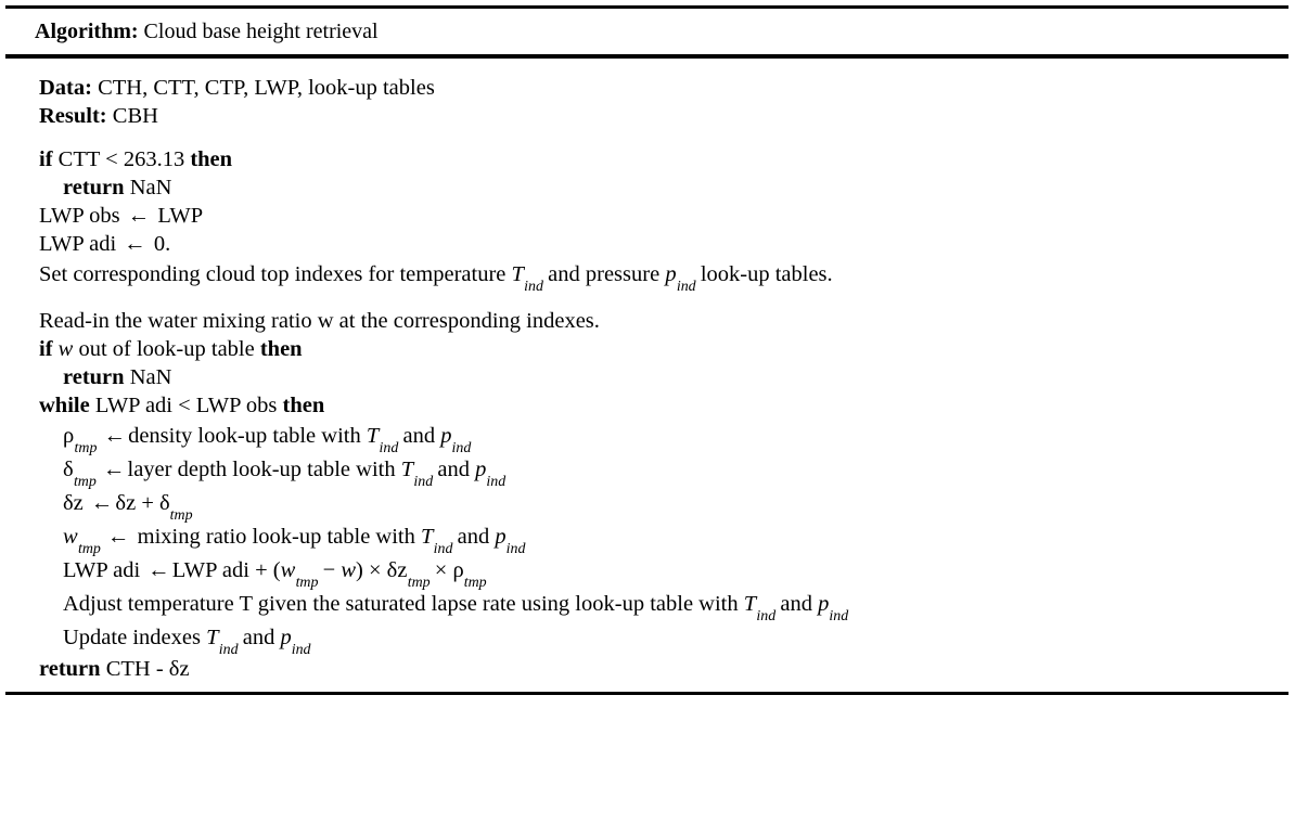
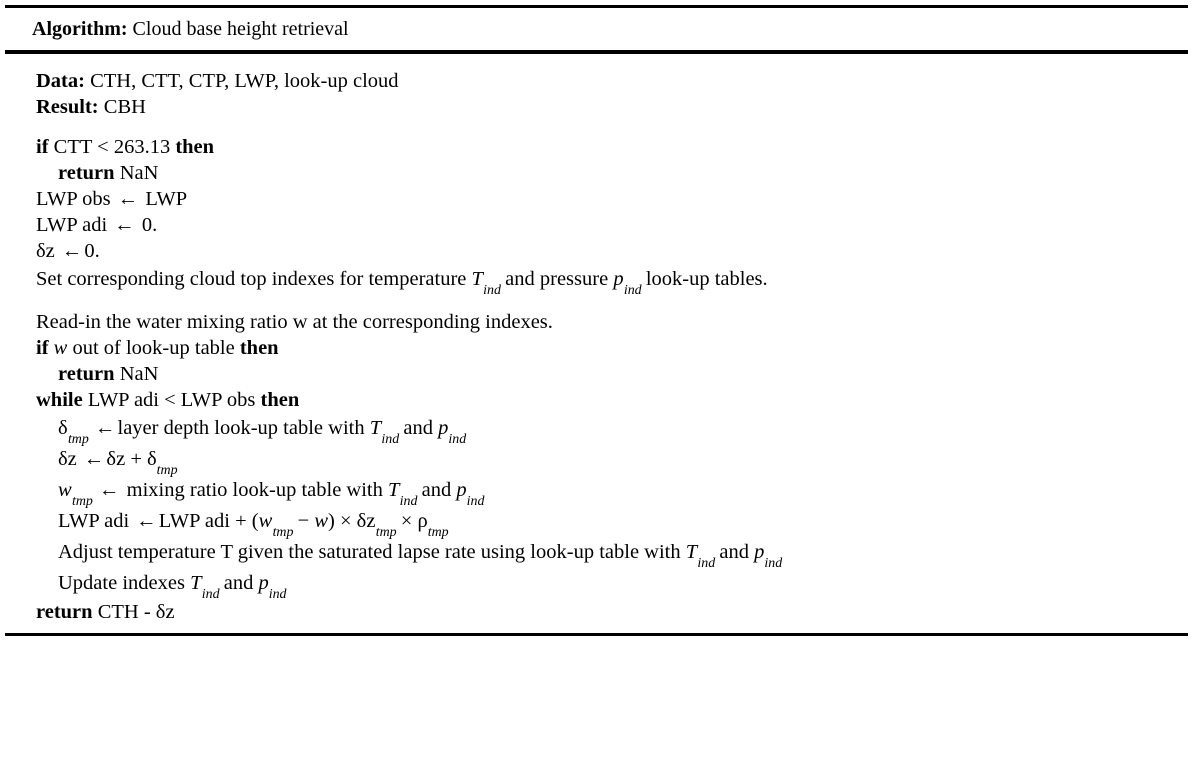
  Algorithm: Cloud base height retrieval
- Data: CTH, CTT, CTP, LWP, look-up tables
+ Data: CTH, CTT, CTP, LWP, look-up cloud
  Result: CBH
  if CTT < 263.13 then
  return NaN
  LWP obs ← LWP
  LWP adi ← 0.
+ δz ←0.
  Set corresponding cloud top indexes for temperature Tindand pressure pindlook-up tables.
  Read-in the water mixing ratio w at the corresponding indexes.
  if w out of look-up table then
  return NaN
  while LWP adi < LWP obs then
- ρtmp←density look-up table with Tindand pind
  δtmp←layer depth look-up table with Tindand pind
  δz ←δz + δtmp
  wtmp← mixing ratio look-up table with Tindand pind
  LWP adi ←LWP adi + (wtmp− w) × δztmp× ρtmp
  Adjust temperature T given the saturated lapse rate using look-up table with Tindand pind
  Update indexes Tindand pind
  return CTH - δz
